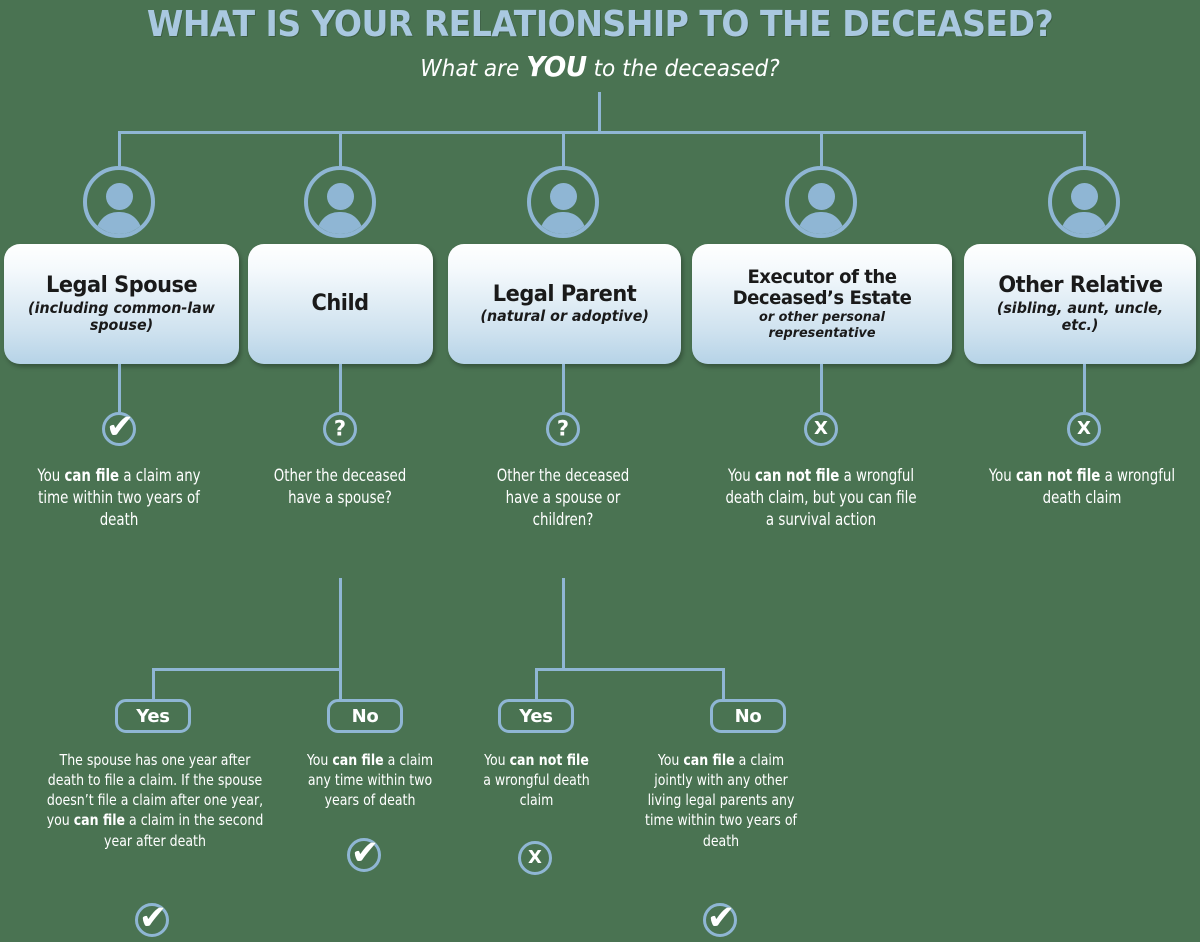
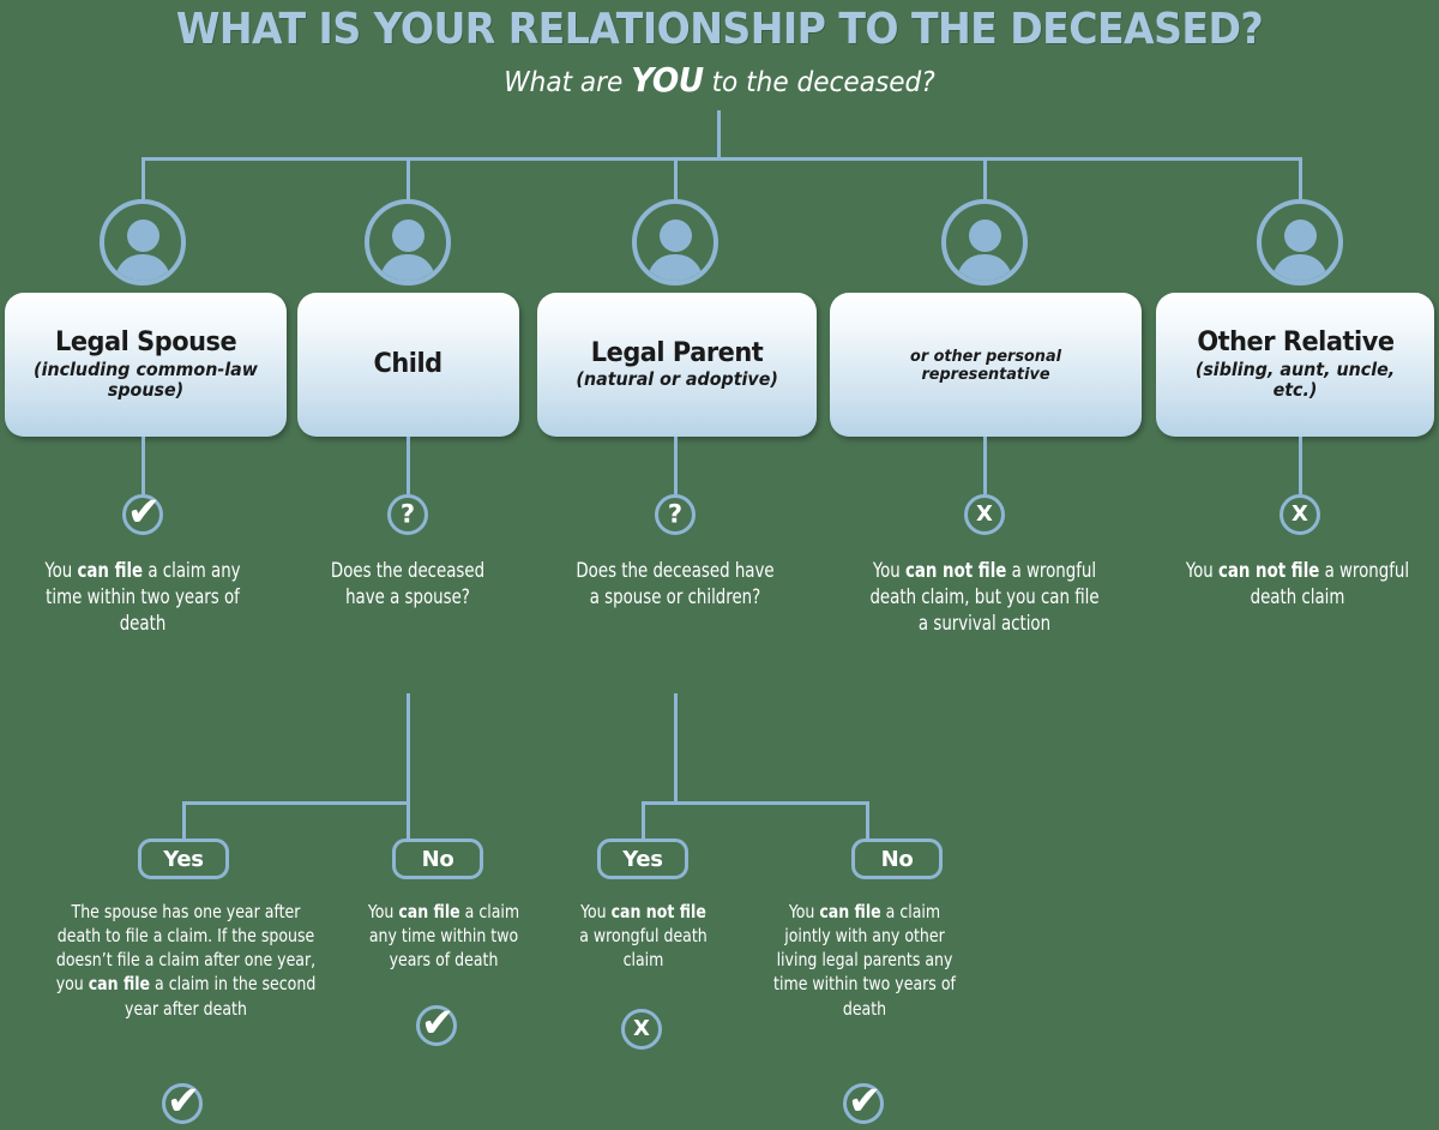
  WHAT IS YOUR RELATIONSHIP TO THE DECEASED?
  What are YOU to the deceased?
  Legal Spouse
  (including common-law spouse)
  Child
  Legal Parent
  (natural or adoptive)
- Executor of the Deceased’s Estate
  or other personal representative
  Other Relative
  (sibling, aunt, uncle, etc.)
  ✔
  ?
  ?
  X
  X
  You can file a claim any time within two years of death
- Other the deceased have a spouse?
+ Does the deceased have a spouse?
- Other the deceased have a spouse or children?
+ Does the deceased have a spouse or children?
  You can not file a wrongful death claim, but you can file a survival action
  You can not file a wrongful death claim
  Yes
  No
  Yes
  No
  The spouse has one year after death to file a claim. If the spouse doesn’t file a claim after one year, you can file a claim in the second year after death
  You can file a claim any time within two years of death
  You can not file a wrongful death claim
  You can file a claim jointly with any other living legal parents any time within two years of death
  ✔
  ✔
  X
  ✔
